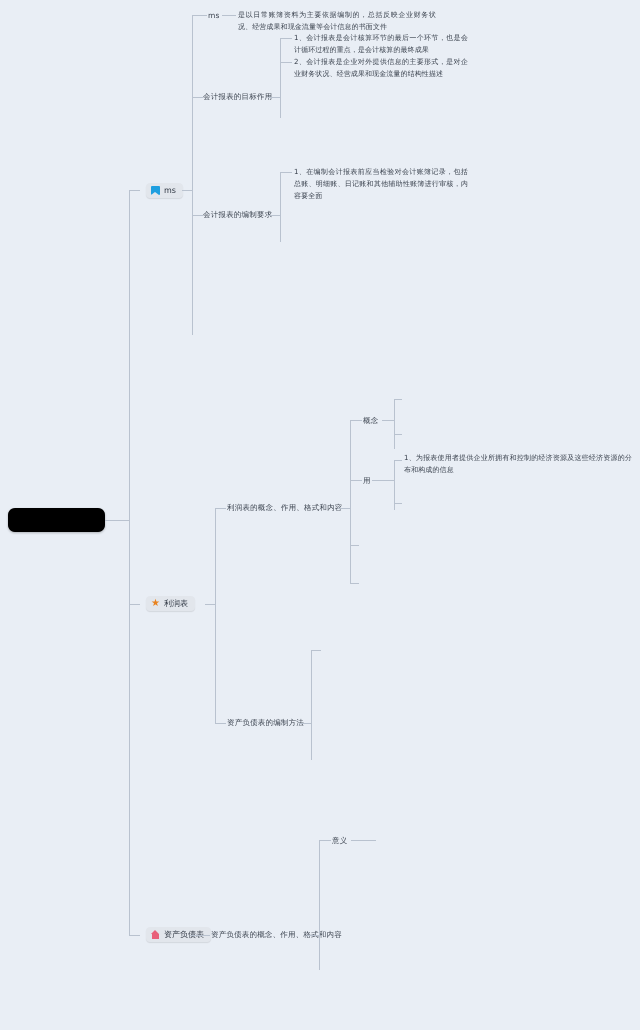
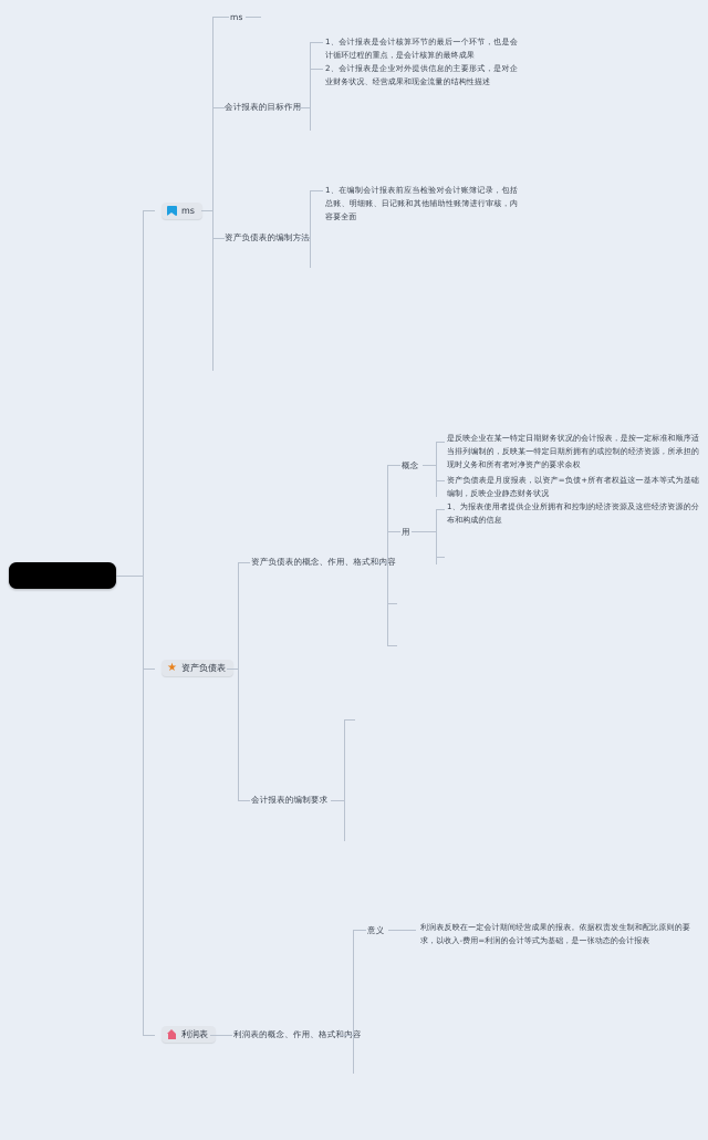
  ms
  ms
- 是以日常账簿资料为主要依据编制的，总括反映企业财务状况、经营成果和现金流量等会计信息的书面文件
  会计报表的目标作用
  1、会计报表是会计核算环节的最后一个环节，也是会计循环过程的重点，是会计核算的最终成果
  2、会计报表是企业对外提供信息的主要形式，是对企业财务状况、经营成果和现金流量的结构性描述
- 会计报表的编制要求
+ 资产负债表的编制方法
  1、在编制会计报表前应当检验对会计账簿记录，包括总账、明细账、日记账和其他辅助性账簿进行审核，内容要全面
  ★
- 利润表
+ 资产负债表
- 利润表的概念、作用、格式和内容
+ 资产负债表的概念、作用、格式和内容
  概念
+ 是反映企业在某一特定日期财务状况的会计报表，是按一定标准和顺序适当排列编制的，反映某一特定日期所拥有的或控制的经济资源，所承担的现时义务和所有者对净资产的要求余权
+ 资产负债表是月度报表，以资产=负债+所有者权益这一基本等式为基础编制，反映企业静态财务状况
  用
  1、为报表使用者提供企业所拥有和控制的经济资源及这些经济资源的分布和构成的信息
- 资产负债表的编制方法
+ 会计报表的编制要求
- 资产负债表
+ 利润表
- 资产负债表的概念、作用、格式和内容
+ 利润表的概念、作用、格式和内容
  意义
+ 利润表反映在一定会计期间经营成果的报表。依据权责发生制和配比原则的要求，以收入-费用=利润的会计等式为基础，是一张动态的会计报表
